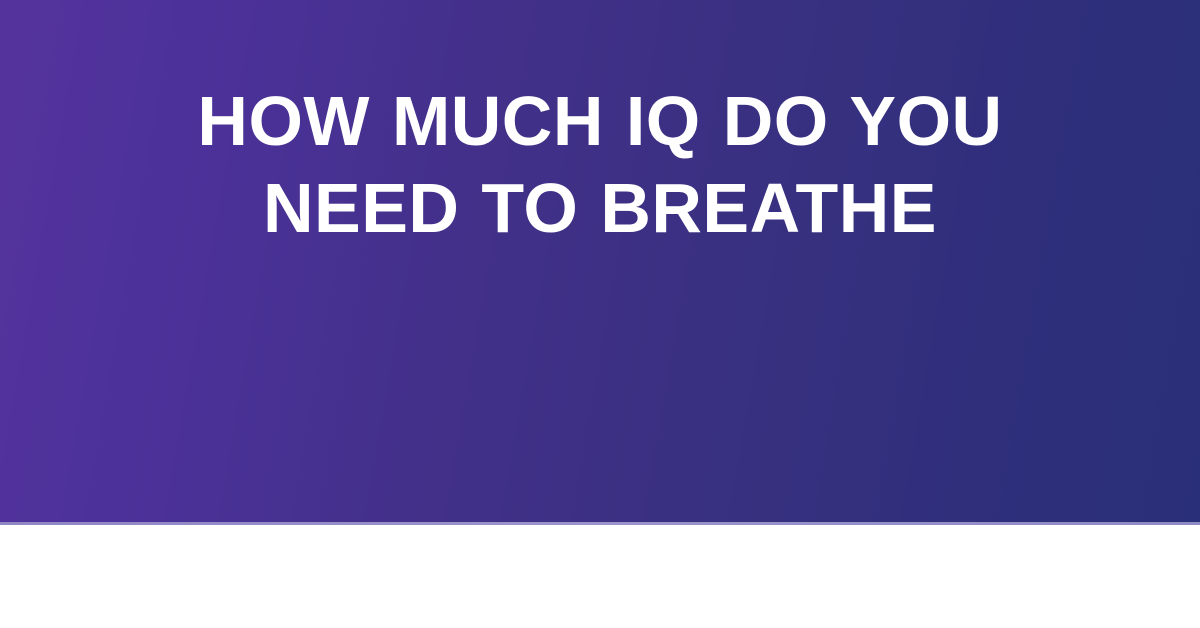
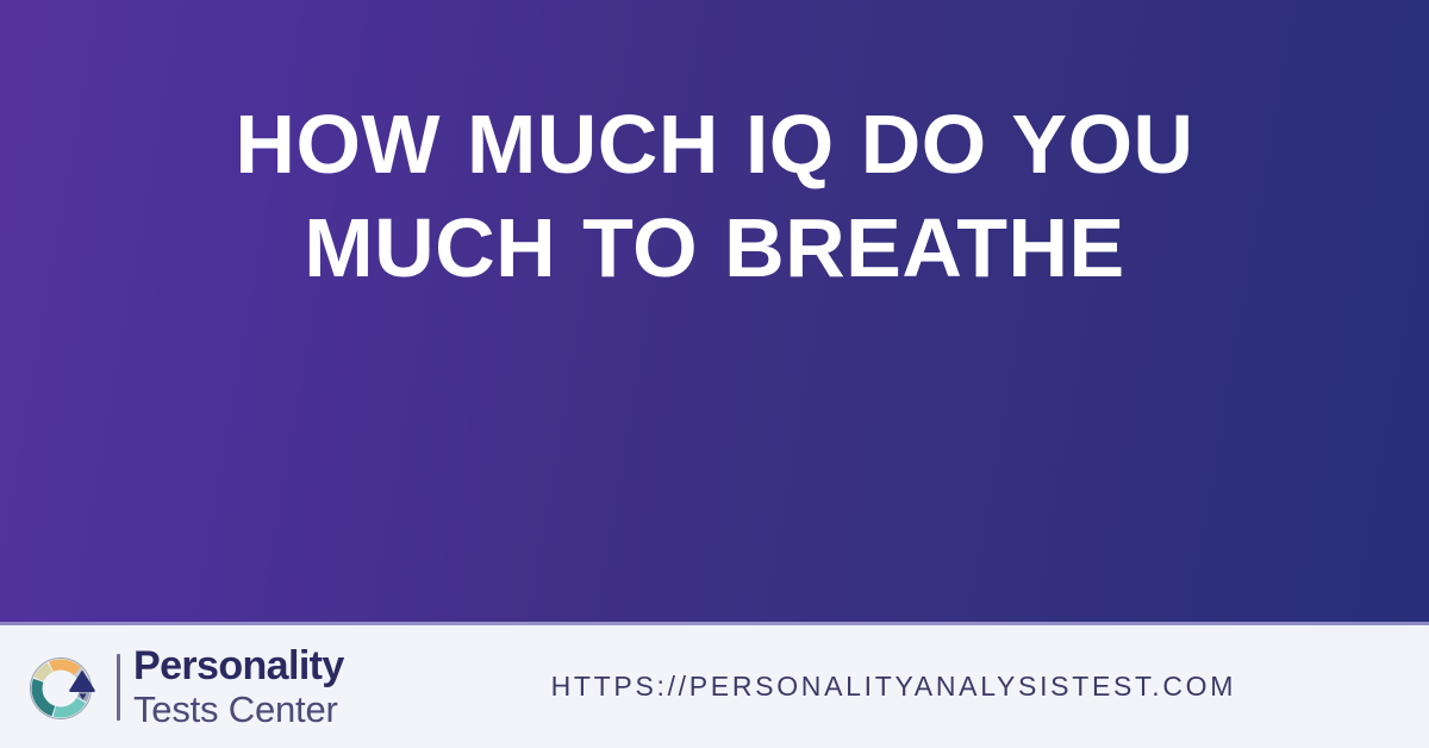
- HOW MUCH IQ DO YOU NEED TO BREATHE
+ HOW MUCH IQ DO YOU MUCH TO BREATHE
+ Personality
+ Tests Center
+ HTTPS://PERSONALITYANALYSISTEST.COM
